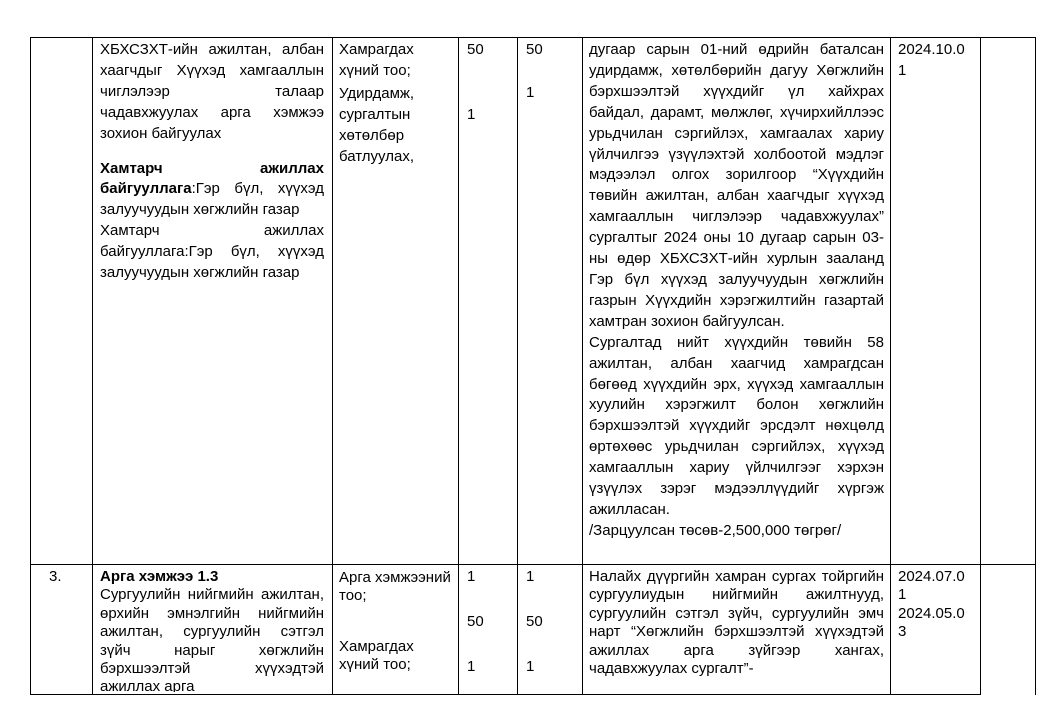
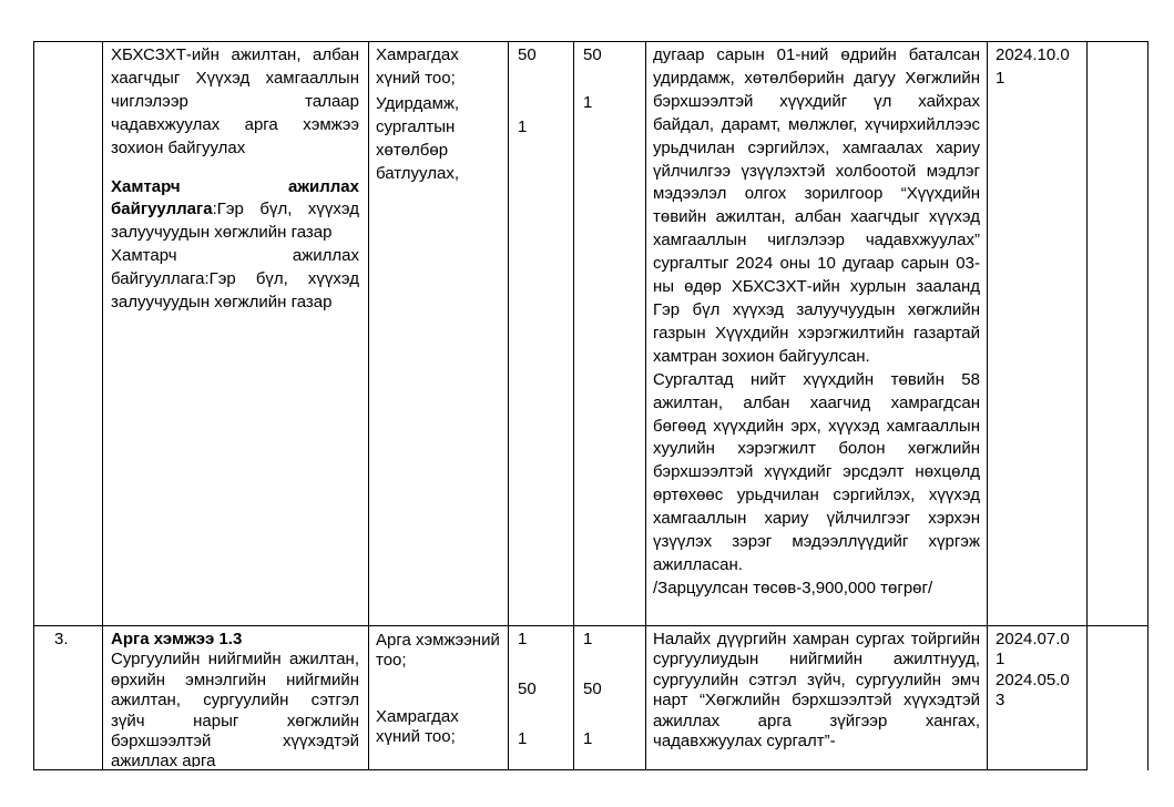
- 	ХБХСЗХТ-ийн ажилтан, албан хаагчдыг Хүүхэд хамгааллын чиглэлээр талаар чадавхжуулах арга хэмжээ зохион байгуулах Хамтарч ажиллах байгууллага:Гэр бүл, хүүхэд залуучуудын хөгжлийн газар Хамтарч ажиллах байгууллага:Гэр бүл, хүүхэд залуучуудын хөгжлийн газар	Хамрагдах хүний тоо; Удирдамж, сургалтын хөтөлбөр батлуулах,	50 1	50 1	дугаар сарын 01-ний өдрийн баталсан удирдамж, хөтөлбөрийн дагуу Хөгжлийн бэрхшээлтэй хүүхдийг үл хайхрах байдал, дарамт, мөлжлөг, хүчирхийллээс урьдчилан сэргийлэх, хамгаалах хариу үйлчилгээ үзүүлэхтэй холбоотой мэдлэг мэдээлэл олгох зорилгоор “Хүүхдийн төвийн ажилтан, албан хаагчдыг хүүхэд хамгааллын чиглэлээр чадавхжуулах” сургалтыг 2024 оны 10 дугаар сарын 03-ны өдөр ХБХСЗХТ-ийн хурлын зааланд Гэр бүл хүүхэд залуучуудын хөгжлийн газрын Хүүхдийн хэрэгжилтийн газартай хамтран зохион байгуулсан. Сургалтад нийт хүүхдийн төвийн 58 ажилтан, албан хаагчид хамрагдсан бөгөөд хүүхдийн эрх, хүүхэд хамгааллын хуулийн хэрэгжилт болон хөгжлийн бэрхшээлтэй хүүхдийг эрсдэлт нөхцөлд өртөхөөс урьдчилан сэргийлэх, хүүхэд хамгааллын хариу үйлчилгээг хэрхэн үзүүлэх зэрэг мэдээллүүдийг хүргэж ажилласан. /Зарцуулсан төсөв-2,500,000 төгрөг/	2024.10.01
+ 	ХБХСЗХТ-ийн ажилтан, албан хаагчдыг Хүүхэд хамгааллын чиглэлээр талаар чадавхжуулах арга хэмжээ зохион байгуулах Хамтарч ажиллах байгууллага:Гэр бүл, хүүхэд залуучуудын хөгжлийн газар Хамтарч ажиллах байгууллага:Гэр бүл, хүүхэд залуучуудын хөгжлийн газар	Хамрагдах хүний тоо; Удирдамж, сургалтын хөтөлбөр батлуулах,	50 1	50 1	дугаар сарын 01-ний өдрийн баталсан удирдамж, хөтөлбөрийн дагуу Хөгжлийн бэрхшээлтэй хүүхдийг үл хайхрах байдал, дарамт, мөлжлөг, хүчирхийллээс урьдчилан сэргийлэх, хамгаалах хариу үйлчилгээ үзүүлэхтэй холбоотой мэдлэг мэдээлэл олгох зорилгоор “Хүүхдийн төвийн ажилтан, албан хаагчдыг хүүхэд хамгааллын чиглэлээр чадавхжуулах” сургалтыг 2024 оны 10 дугаар сарын 03-ны өдөр ХБХСЗХТ-ийн хурлын зааланд Гэр бүл хүүхэд залуучуудын хөгжлийн газрын Хүүхдийн хэрэгжилтийн газартай хамтран зохион байгуулсан. Сургалтад нийт хүүхдийн төвийн 58 ажилтан, албан хаагчид хамрагдсан бөгөөд хүүхдийн эрх, хүүхэд хамгааллын хуулийн хэрэгжилт болон хөгжлийн бэрхшээлтэй хүүхдийг эрсдэлт нөхцөлд өртөхөөс урьдчилан сэргийлэх, хүүхэд хамгааллын хариу үйлчилгээг хэрхэн үзүүлэх зэрэг мэдээллүүдийг хүргэж ажилласан. /Зарцуулсан төсөв-3,900,000 төгрөг/	2024.10.01
  3.	Арга хэмжээ 1.3 Сургуулийн нийгмийн ажилтан, өрхийн эмнэлгийн нийгмийн ажилтан, сургуулийн сэтгэл зүйч нарыг хөгжлийн бэрхшээлтэй хүүхэдтэй ажиллах арга	Арга хэмжээний тоо; Хамрагдах хүний тоо;	1 50 1	1 50 1	Налайх дүүргийн хамран сургах тойргийн сургуулиудын нийгмийн ажилтнууд, сургуулийн сэтгэл зүйч, сургуулийн эмч нарт “Хөгжлийн бэрхшээлтэй хүүхэдтэй ажиллах арга зүйгээр хангах, чадавхжуулах сургалт”-	2024.07.01 2024.05.03
